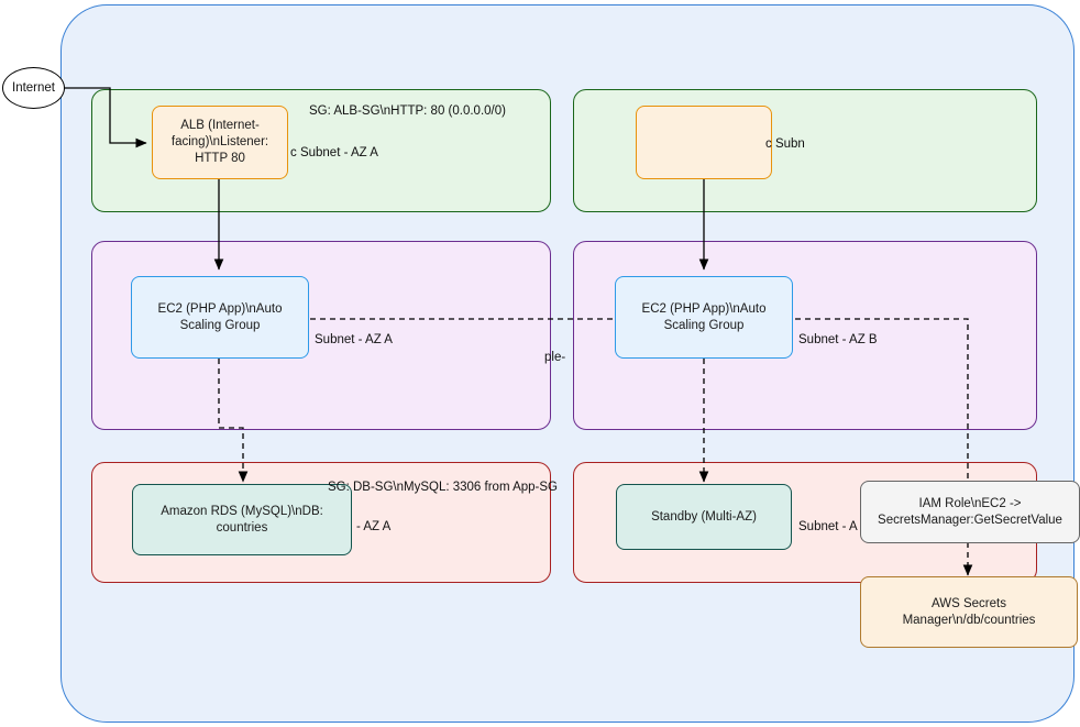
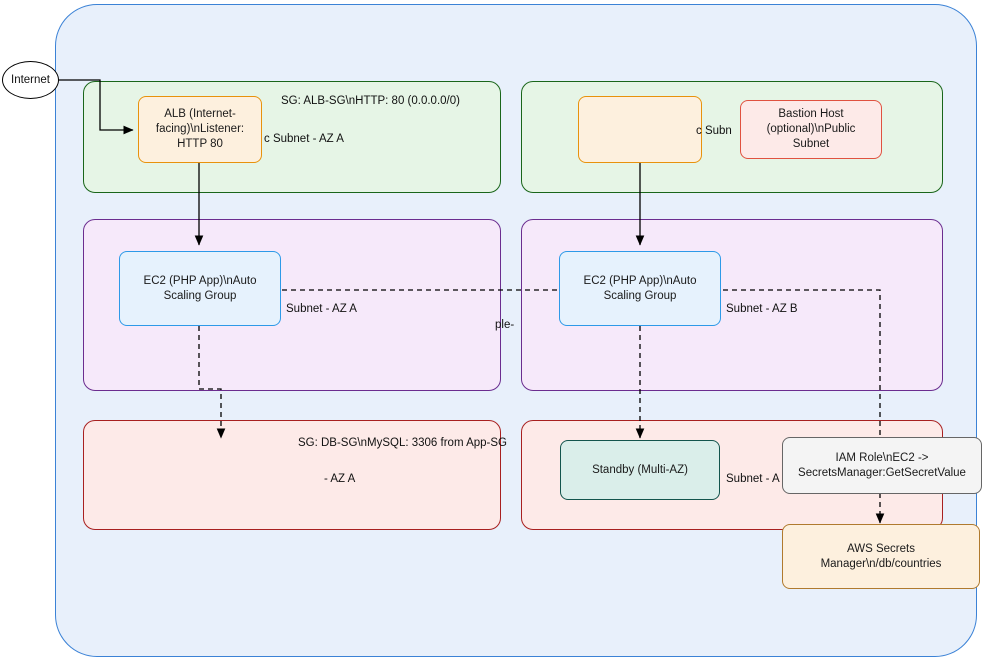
  Internet
  ALB (Internet-facing)\nListener: HTTP 80
+ Bastion Host (optional)\nPublic Subnet
  EC2 (PHP App)\nAuto Scaling Group
  EC2 (PHP App)\nAuto Scaling Group
- Amazon RDS (MySQL)\nDB: countries
  Standby (Multi-AZ)
  IAM Role\nEC2 -> SecretsManager:GetSecretValue
  AWS Secrets Manager\n/db/countries
  c Subnet - AZ A
  c Subn
  Subnet - AZ A
  Subnet - AZ B
  - AZ A
  Subnet - A
  SG: ALB-SG\nHTTP: 80 (0.0.0.0/0)
  SG: DB-SG\nMySQL: 3306 from App-SG
  ple-
